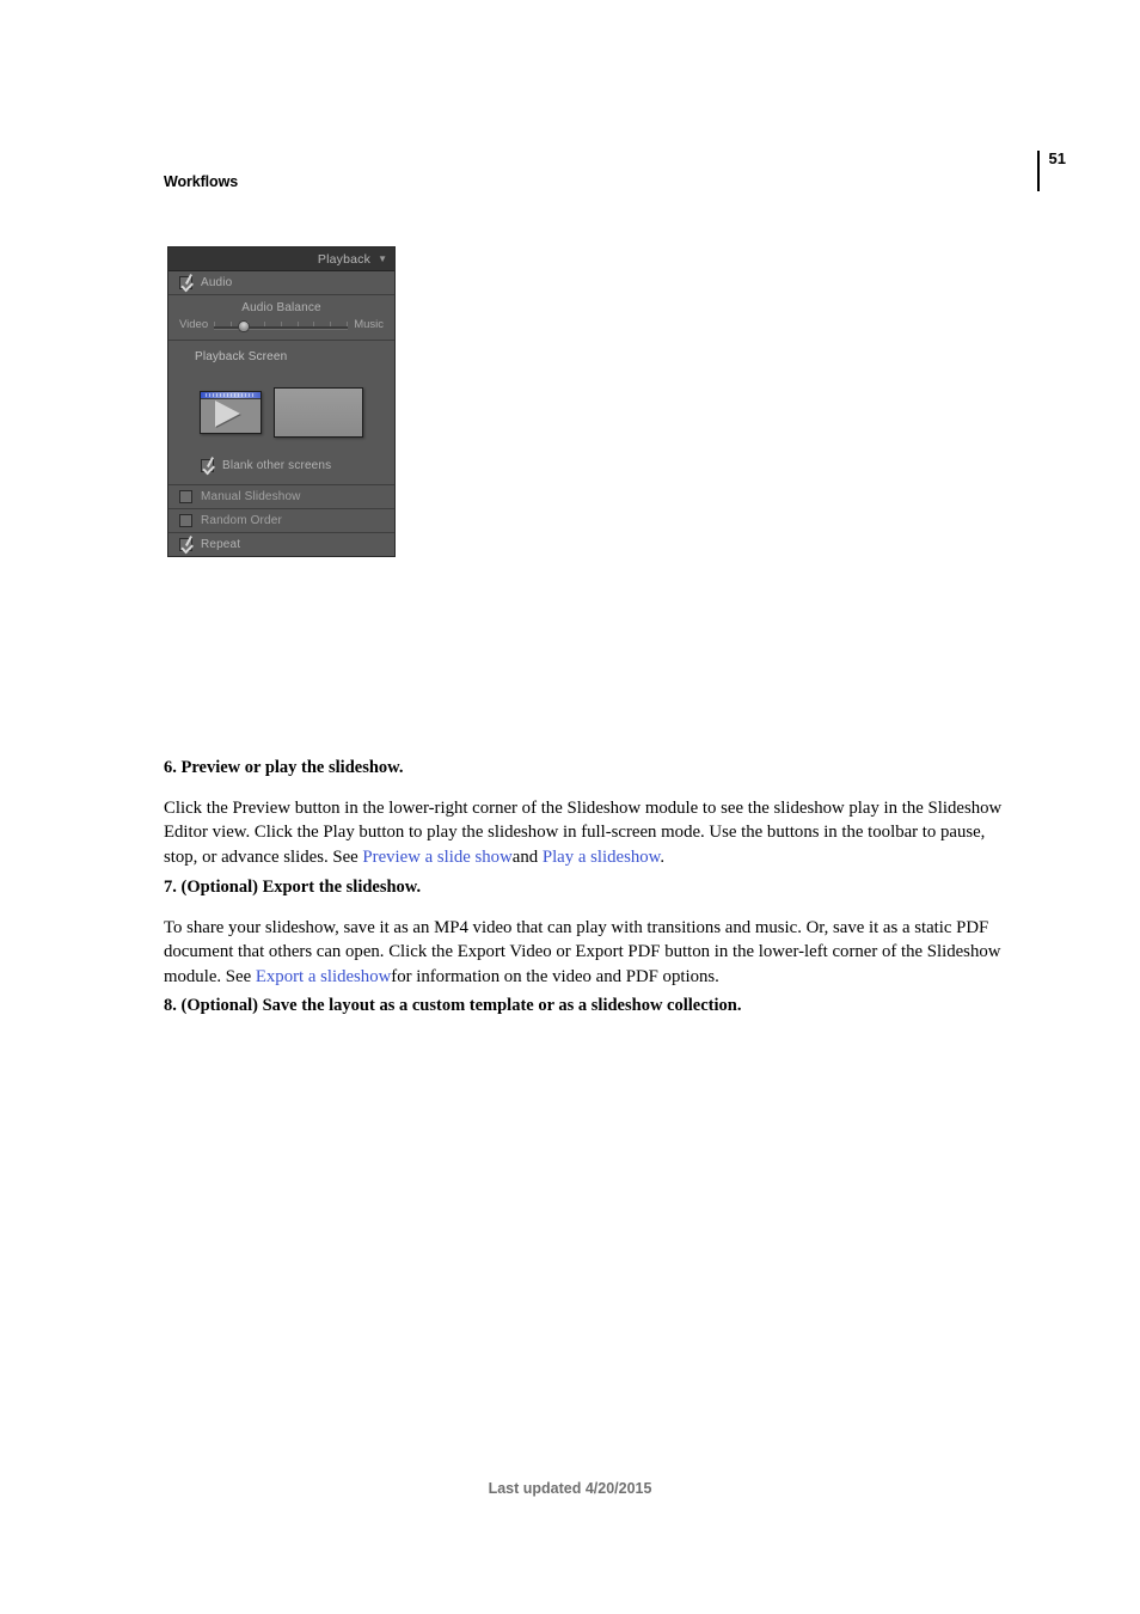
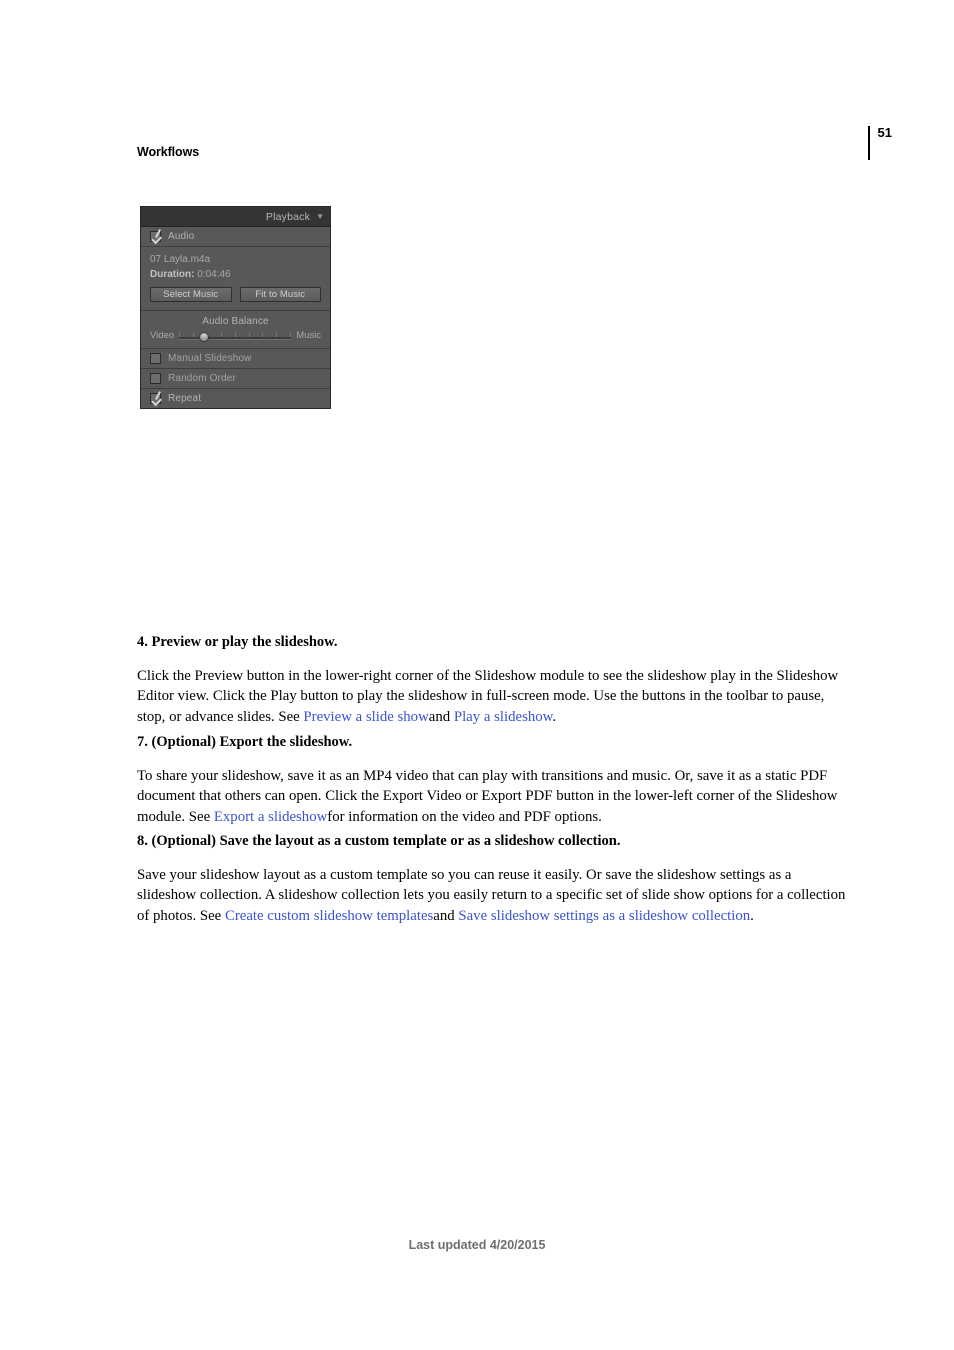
  Workflows
  51
  Playback
  ▼
  Audio
+ 07 Layla.m4a
+ Duration: 0:04:46
+ Select Music
+ Fit to Music
  Audio Balance
  Video
  Music
- Playback Screen
- Blank other screens
  Manual Slideshow
  Random Order
  Repeat
- 6. Preview or play the slideshow.
+ 4. Preview or play the slideshow.
  Click the Preview button in the lower-right corner of the Slideshow module to see the slideshow play in the Slideshow Editor view. Click the Play button to play the slideshow in full-screen mode. Use the buttons in the toolbar to pause, stop, or advance slides. See Preview a slide showand Play a slideshow.
  7. (Optional) Export the slideshow.
  To share your slideshow, save it as an MP4 video that can play with transitions and music. Or, save it as a static PDF document that others can open. Click the Export Video or Export PDF button in the lower-left corner of the Slideshow module. See Export a slideshowfor information on the video and PDF options.
  8. (Optional) Save the layout as a custom template or as a slideshow collection.
+ Save your slideshow layout as a custom template so you can reuse it easily. Or save the slideshow settings as a slideshow collection. A slideshow collection lets you easily return to a specific set of slide show options for a collection of photos. See Create custom slideshow templatesand Save slideshow settings as a slideshow collection.
  Last updated 4/20/2015
